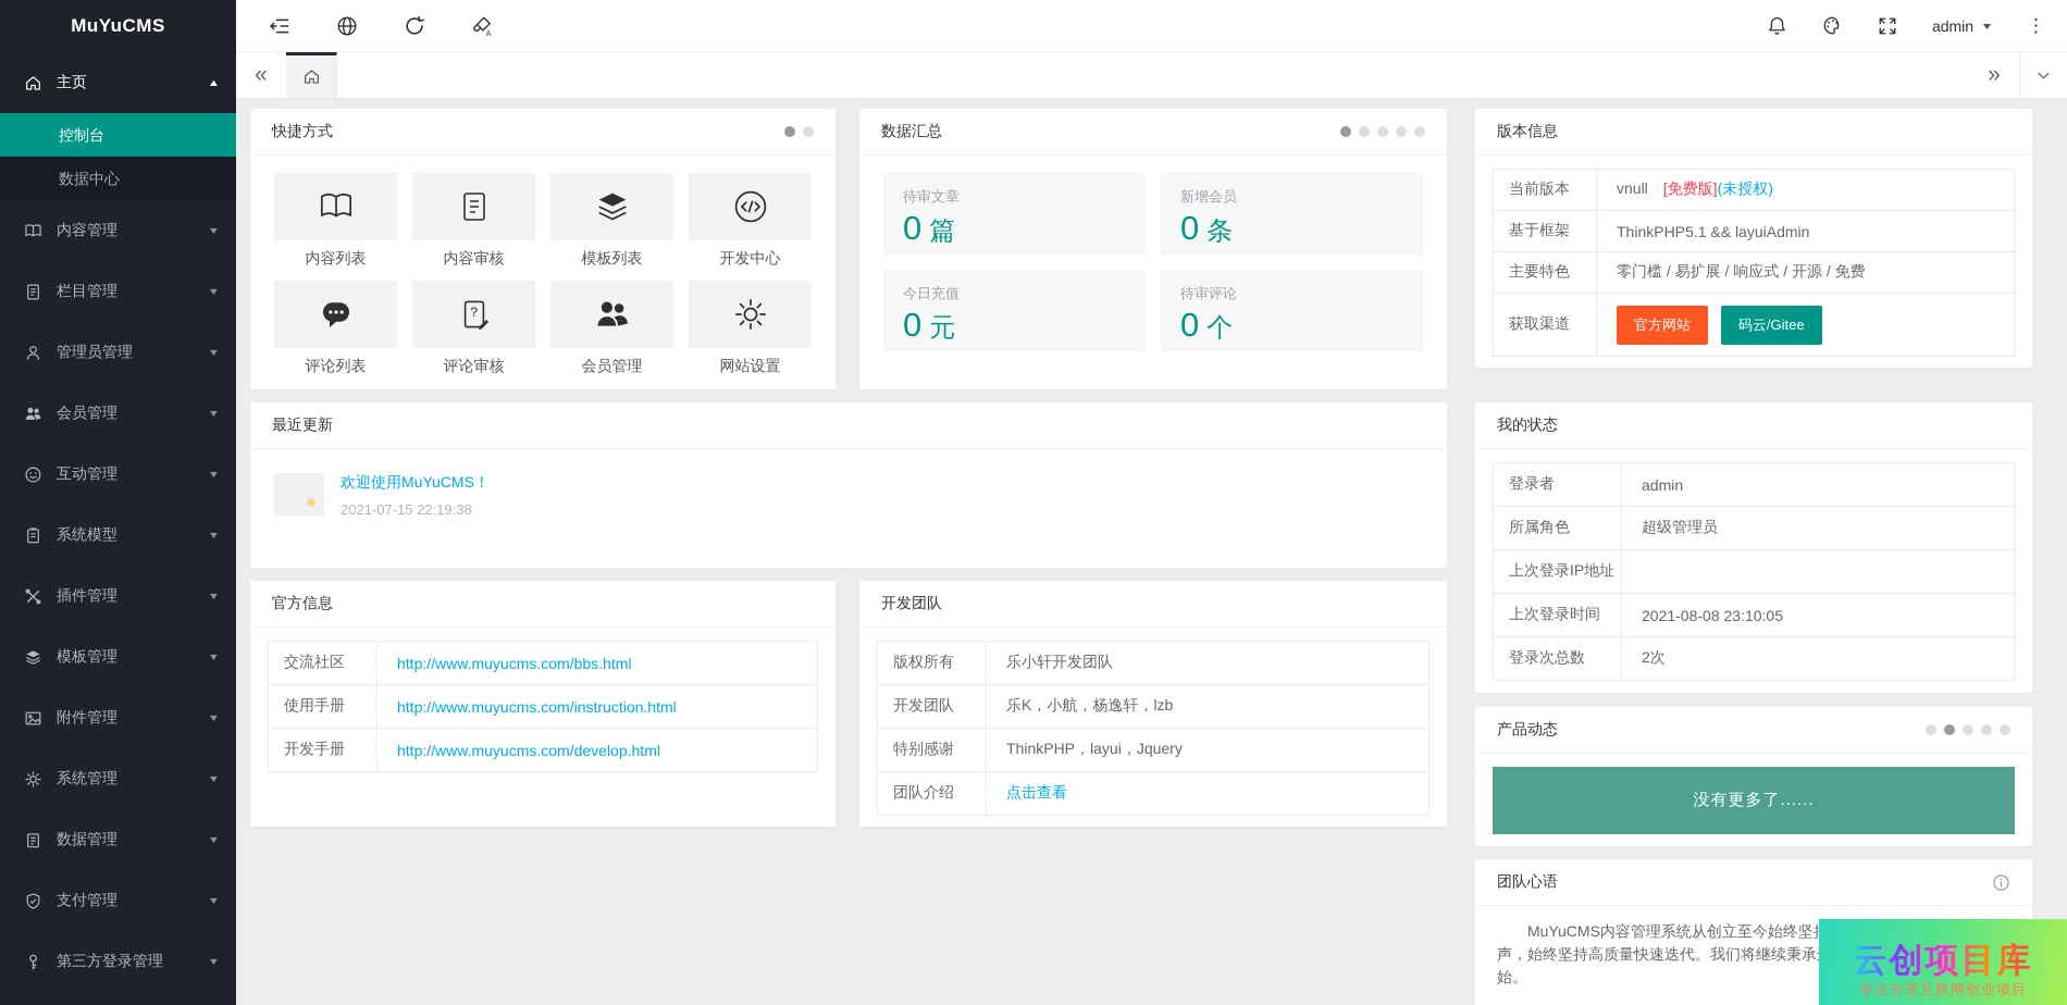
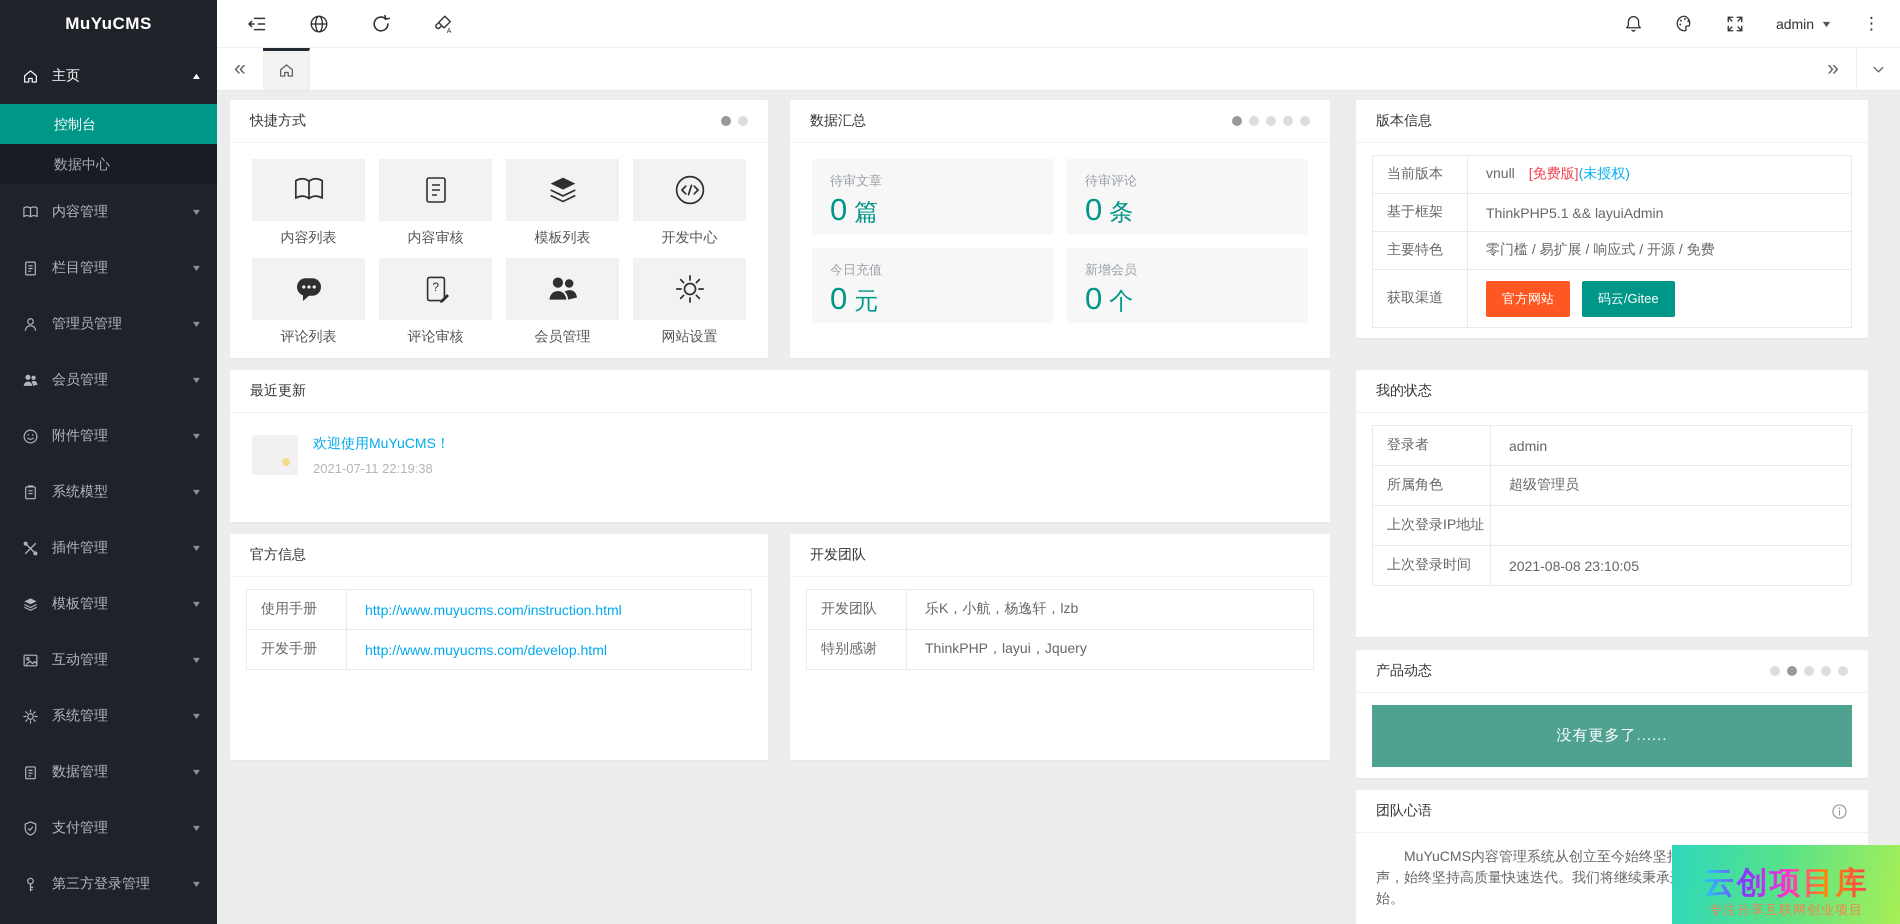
  MuYuCMS
  主页
  ▲
  控制台
  数据中心
  内容管理
  ▼
  栏目管理
  ▼
  管理员管理
  ▼
  会员管理
  ▼
- 互动管理
+ 附件管理
  ▼
  系统模型
  ▼
  插件管理
  ▼
  模板管理
  ▼
- 附件管理
+ 互动管理
  ▼
  系统管理
  ▼
  数据管理
  ▼
  支付管理
  ▼
  第三方登录管理
  ▼
  admin
  ▼
  ⋮
  «
  »
  快捷方式
  内容列表
  内容审核
  模板列表
  开发中心
  评论列表
  ?
  评论审核
  会员管理
  网站设置
  数据汇总
  待审文章
  0 篇
- 新增会员
+ 待审评论
  0 条
  今日充值
  0 元
- 待审评论
+ 新增会员
  0 个
  版本信息
  当前版本	vnull [免费版](未授权)
  基于框架	ThinkPHP5.1 && layuiAdmin
  主要特色	零门槛 / 易扩展 / 响应式 / 开源 / 免费
  获取渠道	官方网站 码云/Gitee
  最近更新
  欢迎使用MuYuCMS！
- 2021-07-15 22:19:38
+ 2021-07-11 22:19:38
  我的状态
  登录者	admin
  所属角色	超级管理员
  上次登录IP地址
  上次登录时间	2021-08-08 23:10:05
- 登录次总数	2次
  官方信息
- 交流社区	http://www.muyucms.com/bbs.html
  使用手册	http://www.muyucms.com/instruction.html
  开发手册	http://www.muyucms.com/develop.html
  开发团队
- 版权所有	乐小轩开发团队
  开发团队	乐K，小航，杨逸轩，lzb
  特别感谢	ThinkPHP，layui，Jquery
- 团队介绍	点击查看
  产品动态
  没有更多了......
  团队心语
  MuYuCMS内容管理系统从创立至今始终坚
  声，始终坚持高质量快速迭代。我们将继续秉承
  始。
  云创项目库
  专注分享互联网创业项目
